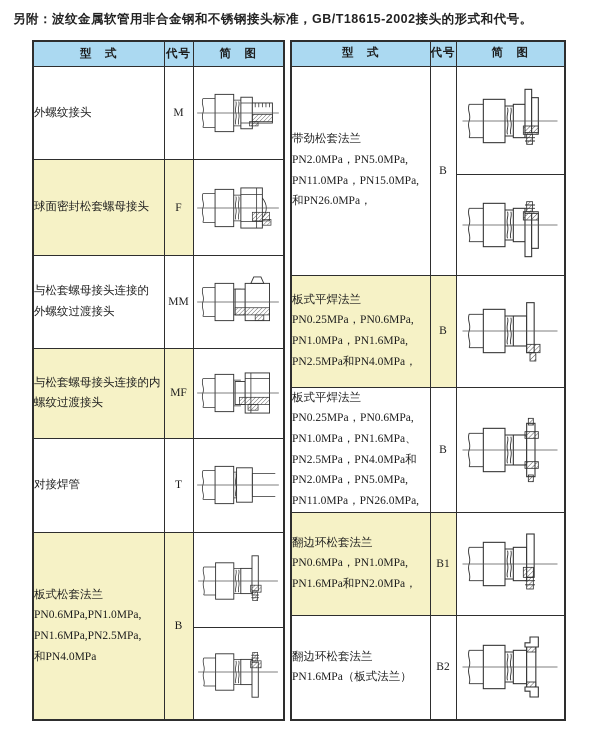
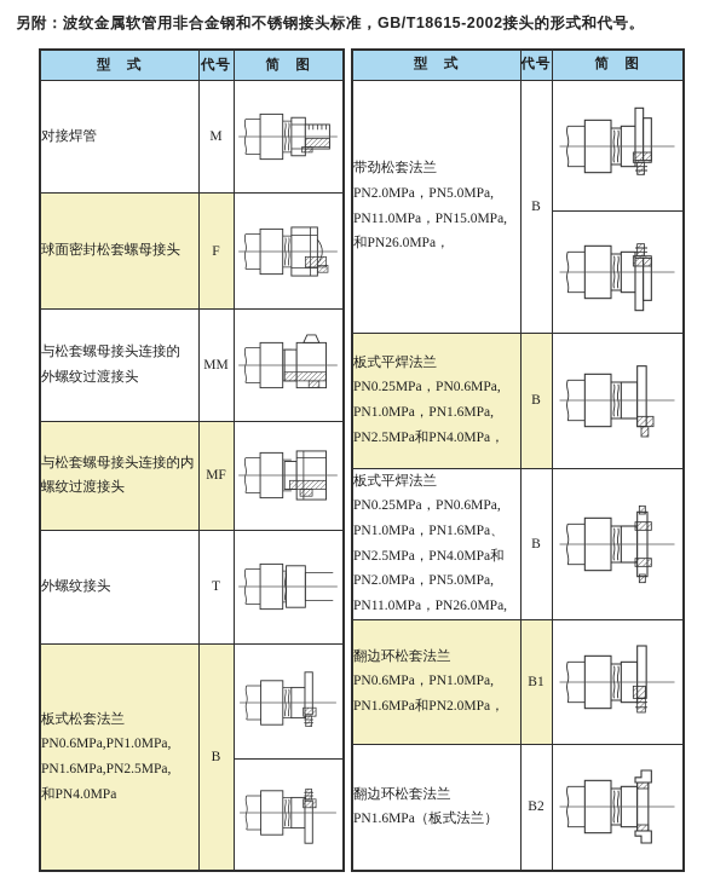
  另附：波纹金属软管用非合金钢和不锈钢接头标准，GB/T18615-2002接头的形式和代号。
  型 式	代号	简 图
- 外螺纹接头	M
+ 对接焊管	M
  球面密封松套螺母接头	F
  与松套螺母接头连接的 外螺纹过渡接头	MM
  与松套螺母接头连接的内 螺纹过渡接头	MF
- 对接焊管	T
+ 外螺纹接头	T
  板式松套法兰 PN0.6MPa,PN1.0MPa, PN1.6MPa,PN2.5MPa, 和PN4.0MPa	B
  型 式	代号	简 图
  带劲松套法兰 PN2.0MPa，PN5.0MPa, PN11.0MPa，PN15.0MPa, 和PN26.0MPa，	B
  板式平焊法兰 PN0.25MPa，PN0.6MPa, PN1.0MPa，PN1.6MPa, PN2.5MPa和PN4.0MPa，	B
  板式平焊法兰 PN0.25MPa，PN0.6MPa, PN1.0MPa，PN1.6MPa、 PN2.5MPa，PN4.0MPa和 PN2.0MPa，PN5.0MPa, PN11.0MPa，PN26.0MPa,	B
  翻边环松套法兰 PN0.6MPa，PN1.0MPa, PN1.6MPa和PN2.0MPa，	B1
  翻边环松套法兰 PN1.6MPa（板式法兰）	B2
